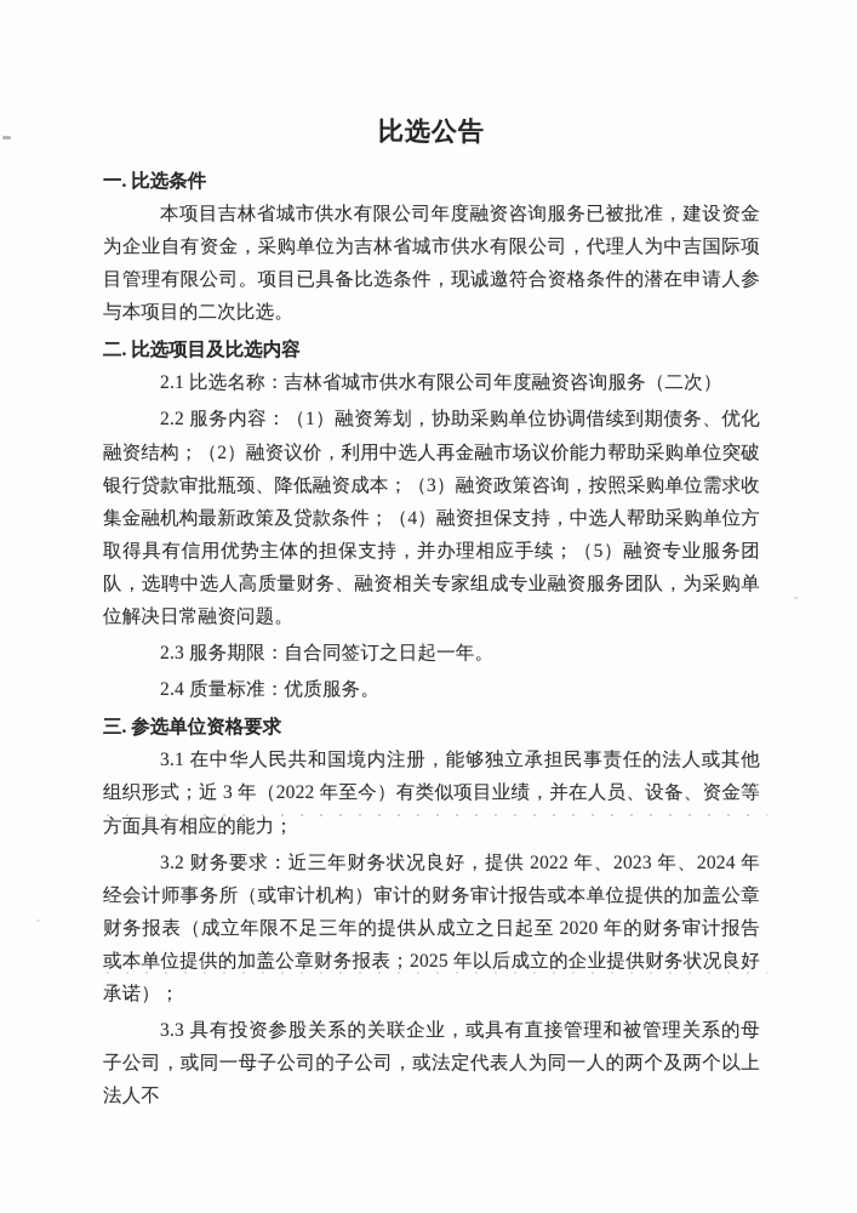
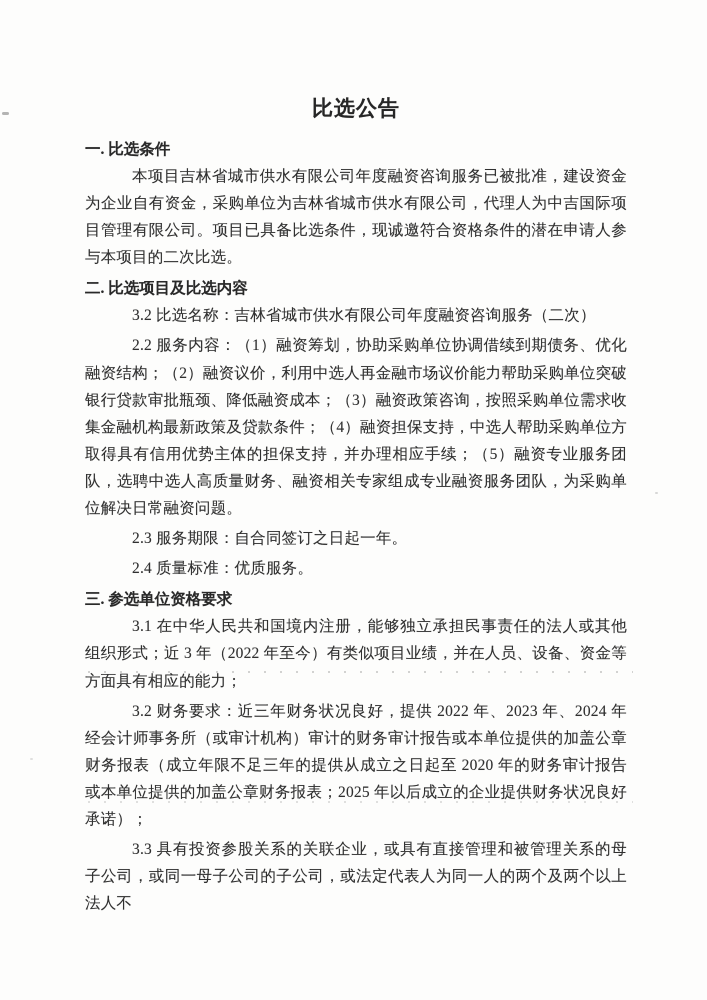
  比选公告
  一. 比选条件
  本项目吉林省城市供水有限公司年度融资咨询服务已被批准，建设资金为企业自有资金，采购单位为吉林省城市供水有限公司，代理人为中吉国际项目管理有限公司。项目已具备比选条件，现诚邀符合资格条件的潜在申请人参与本项目的二次比选。
  二. 比选项目及比选内容
- 2.1 比选名称：吉林省城市供水有限公司年度融资咨询服务（二次）
+ 3.2 比选名称：吉林省城市供水有限公司年度融资咨询服务（二次）
  2.2 服务内容：（1）融资筹划，协助采购单位协调借续到期债务、优化融资结构；（2）融资议价，利用中选人再金融市场议价能力帮助采购单位突破银行贷款审批瓶颈、降低融资成本；（3）融资政策咨询，按照采购单位需求收集金融机构最新政策及贷款条件；（4）融资担保支持，中选人帮助采购单位方取得具有信用优势主体的担保支持，并办理相应手续；（5）融资专业服务团队，选聘中选人高质量财务、融资相关专家组成专业融资服务团队，为采购单位解决日常融资问题。
  2.3 服务期限：自合同签订之日起一年。
  2.4 质量标准：优质服务。
  三. 参选单位资格要求
  3.1 在中华人民共和国境内注册，能够独立承担民事责任的法人或其他组织形式；近 3 年（2022 年至今）有类似项目业绩，并在人员、设备、资金等方面具有相应的能力；
  3.2 财务要求：近三年财务状况良好，提供 2022 年、2023 年、2024 年经会计师事务所（或审计机构）审计的财务审计报告或本单位提供的加盖公章财务报表（成立年限不足三年的提供从成立之日起至 2020 年的财务审计报告或本单位提供的加盖公章财务报表；2025 年以后成立的企业提供财务状况良好承诺）；
  3.3 具有投资参股关系的关联企业，或具有直接管理和被管理关系的母子公司，或同一母子公司的子公司，或法定代表人为同一人的两个及两个以上法人不
